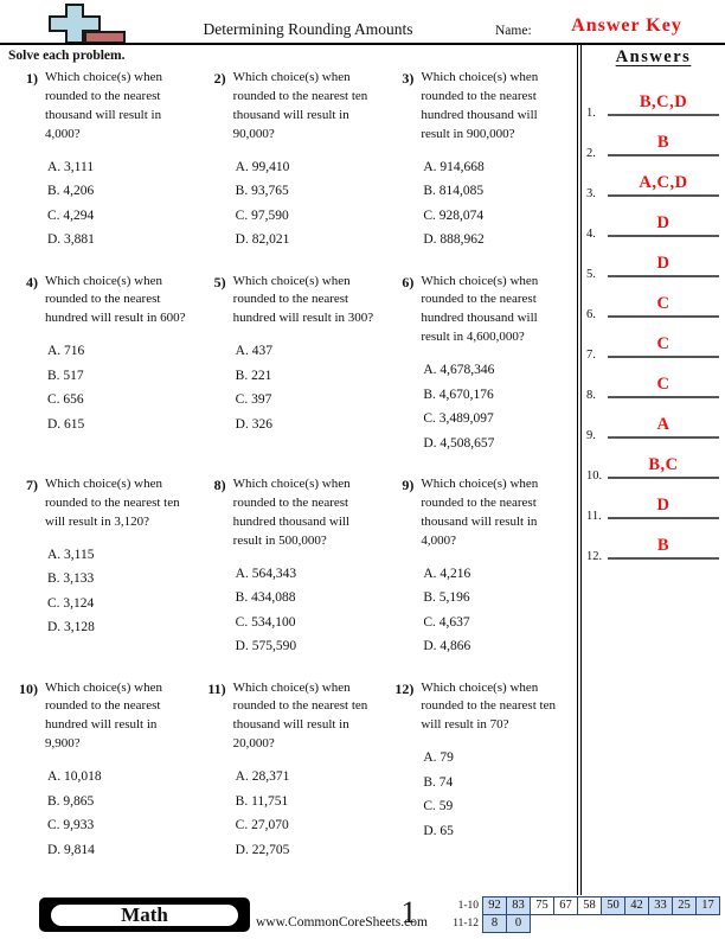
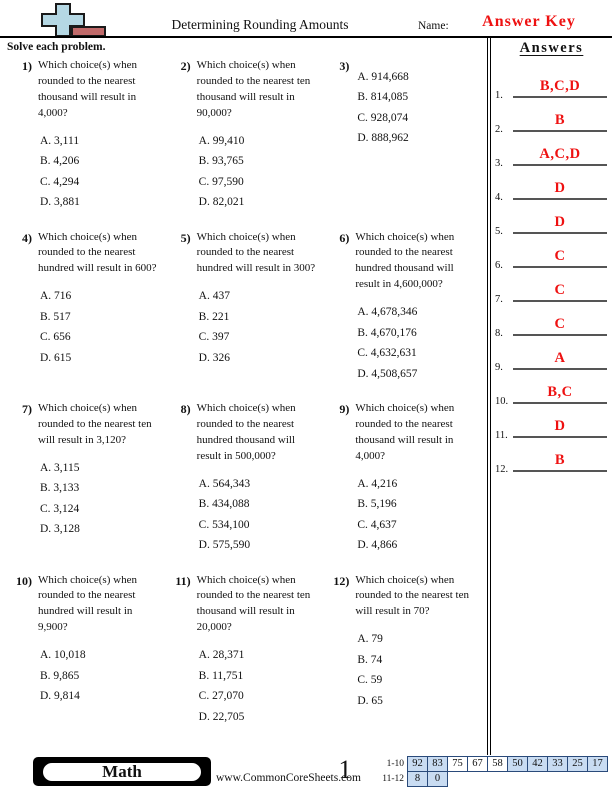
  Determining Rounding Amounts
  Name:
  Answer Key
  Solve each problem.
  1)
  Which choice(s) when rounded to the nearest thousand will result in 4,000?
  A. 3,111
  B. 4,206
  C. 4,294
  D. 3,881
  2)
  Which choice(s) when rounded to the nearest ten thousand will result in 90,000?
  A. 99,410
  B. 93,765
  C. 97,590
  D. 82,021
  3)
- Which choice(s) when rounded to the nearest hundred thousand will result in 900,000?
  A. 914,668
  B. 814,085
  C. 928,074
  D. 888,962
  4)
  Which choice(s) when rounded to the nearest hundred will result in 600?
  A. 716
  B. 517
  C. 656
  D. 615
  5)
  Which choice(s) when rounded to the nearest hundred will result in 300?
  A. 437
  B. 221
  C. 397
  D. 326
  6)
  Which choice(s) when rounded to the nearest hundred thousand will result in 4,600,000?
  A. 4,678,346
  B. 4,670,176
- C. 3,489,097
+ C. 4,632,631
  D. 4,508,657
  7)
  Which choice(s) when rounded to the nearest ten will result in 3,120?
  A. 3,115
  B. 3,133
  C. 3,124
  D. 3,128
  8)
  Which choice(s) when rounded to the nearest hundred thousand will result in 500,000?
  A. 564,343
  B. 434,088
  C. 534,100
  D. 575,590
  9)
  Which choice(s) when rounded to the nearest thousand will result in 4,000?
  A. 4,216
  B. 5,196
  C. 4,637
  D. 4,866
  10)
  Which choice(s) when rounded to the nearest hundred will result in 9,900?
  A. 10,018
  B. 9,865
- C. 9,933
  D. 9,814
  11)
  Which choice(s) when rounded to the nearest ten thousand will result in 20,000?
  A. 28,371
  B. 11,751
  C. 27,070
  D. 22,705
  12)
  Which choice(s) when rounded to the nearest ten will result in 70?
  A. 79
  B. 74
  C. 59
  D. 65
  Answers
  1.
  B,C,D
  2.
  B
  3.
  A,C,D
  4.
  D
  5.
  D
  6.
  C
  7.
  C
  8.
  C
  9.
  A
  10.
  B,C
  11.
  D
  12.
  B
  Math
  www.CommonCoreSheets.com
  1
  1-10
  92
  83
  75
  67
  58
  50
  42
  33
  25
  17
  11-12
  8
  0
